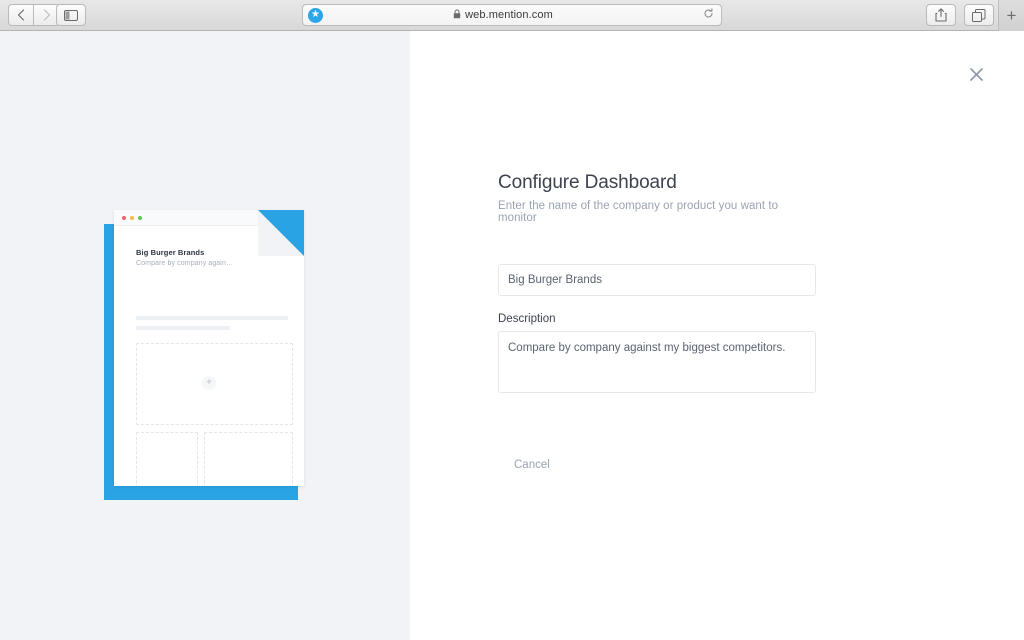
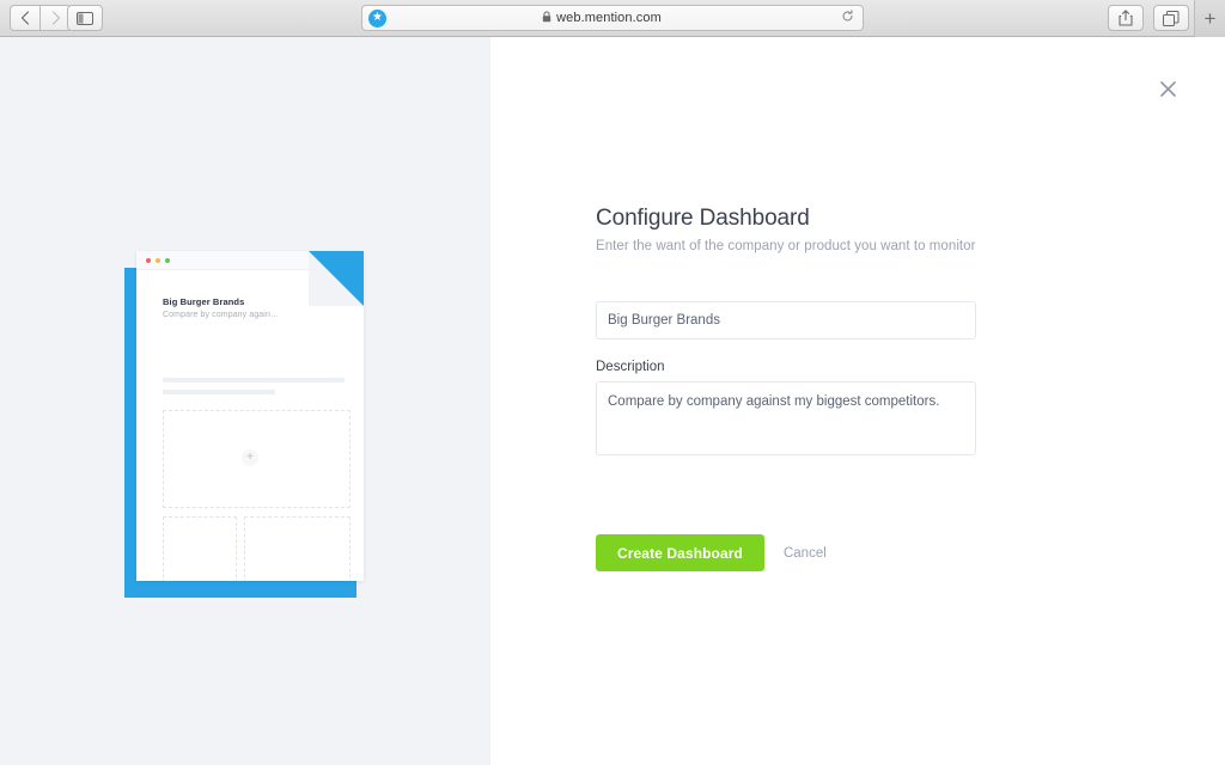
  ★
  web.mention.com
  +
  Big Burger Brands
  +
  Configure Dashboard
- Enter the name of the company or product you want to monitor
+ Enter the want of the company or product you want to monitor
  Big Burger Brands
  Description
  Compare by company against my biggest competitors.
+ Create Dashboard
  Cancel
